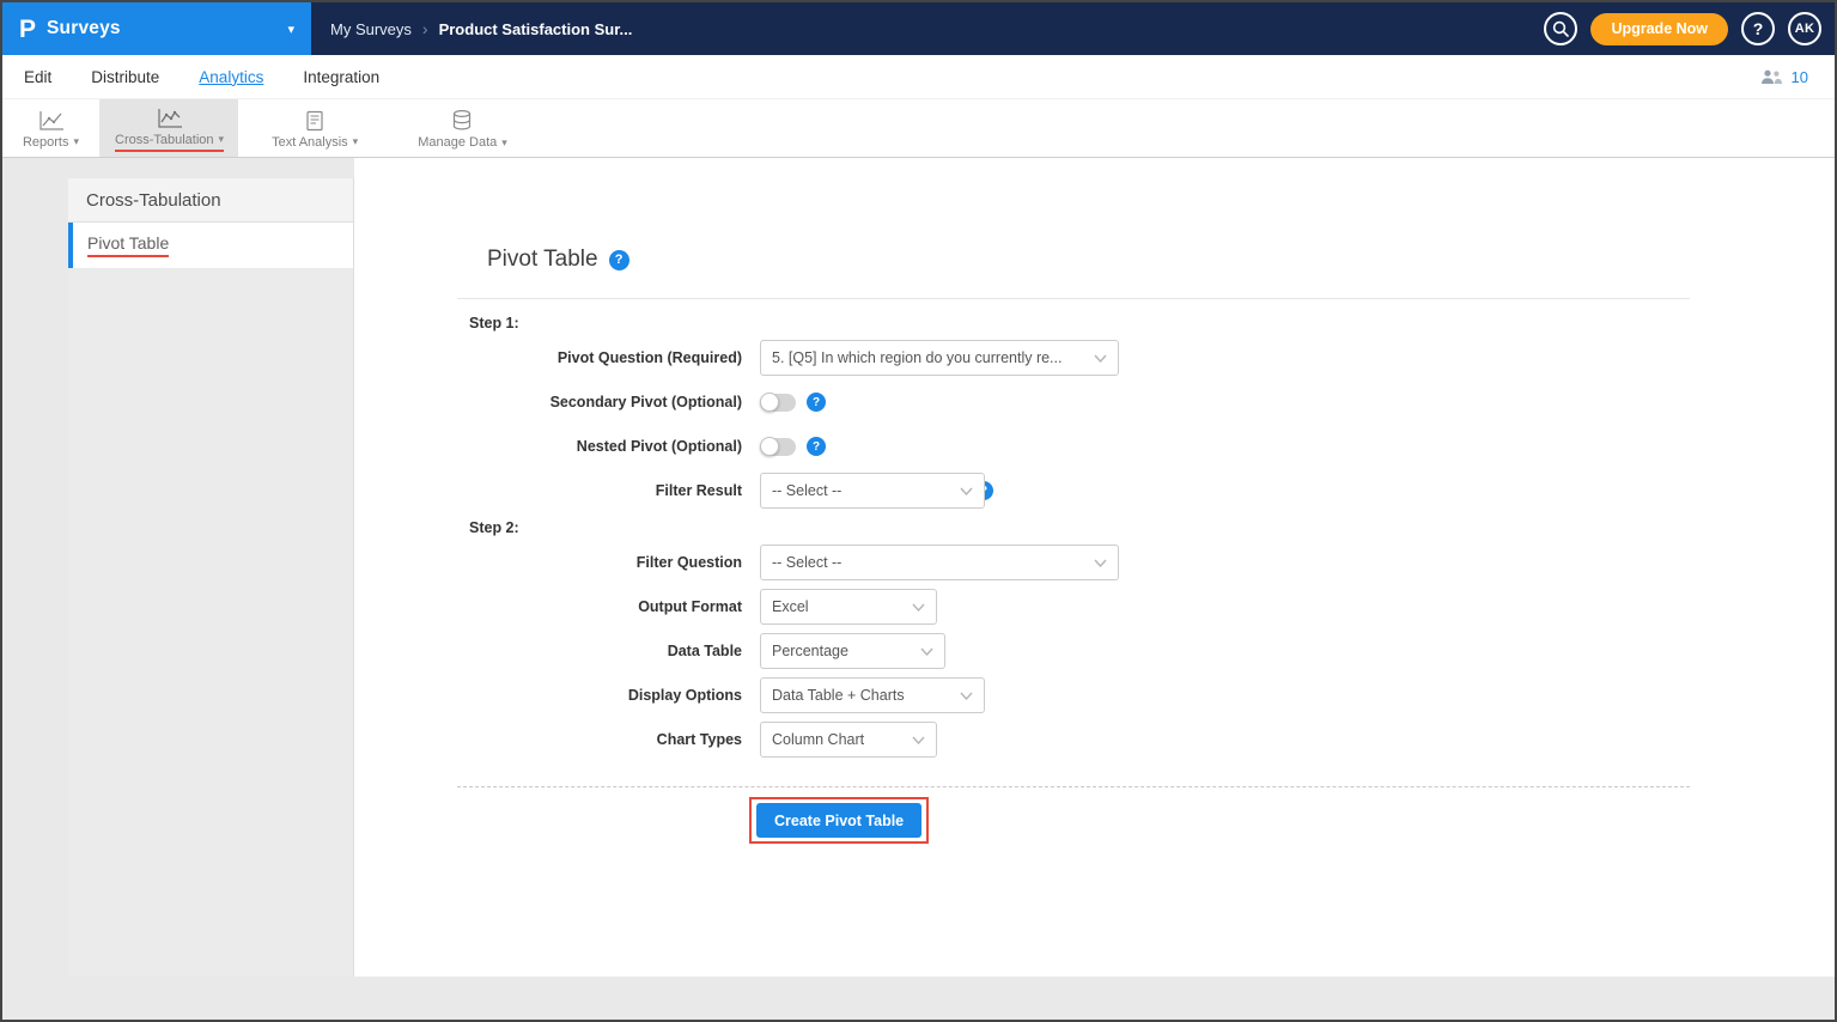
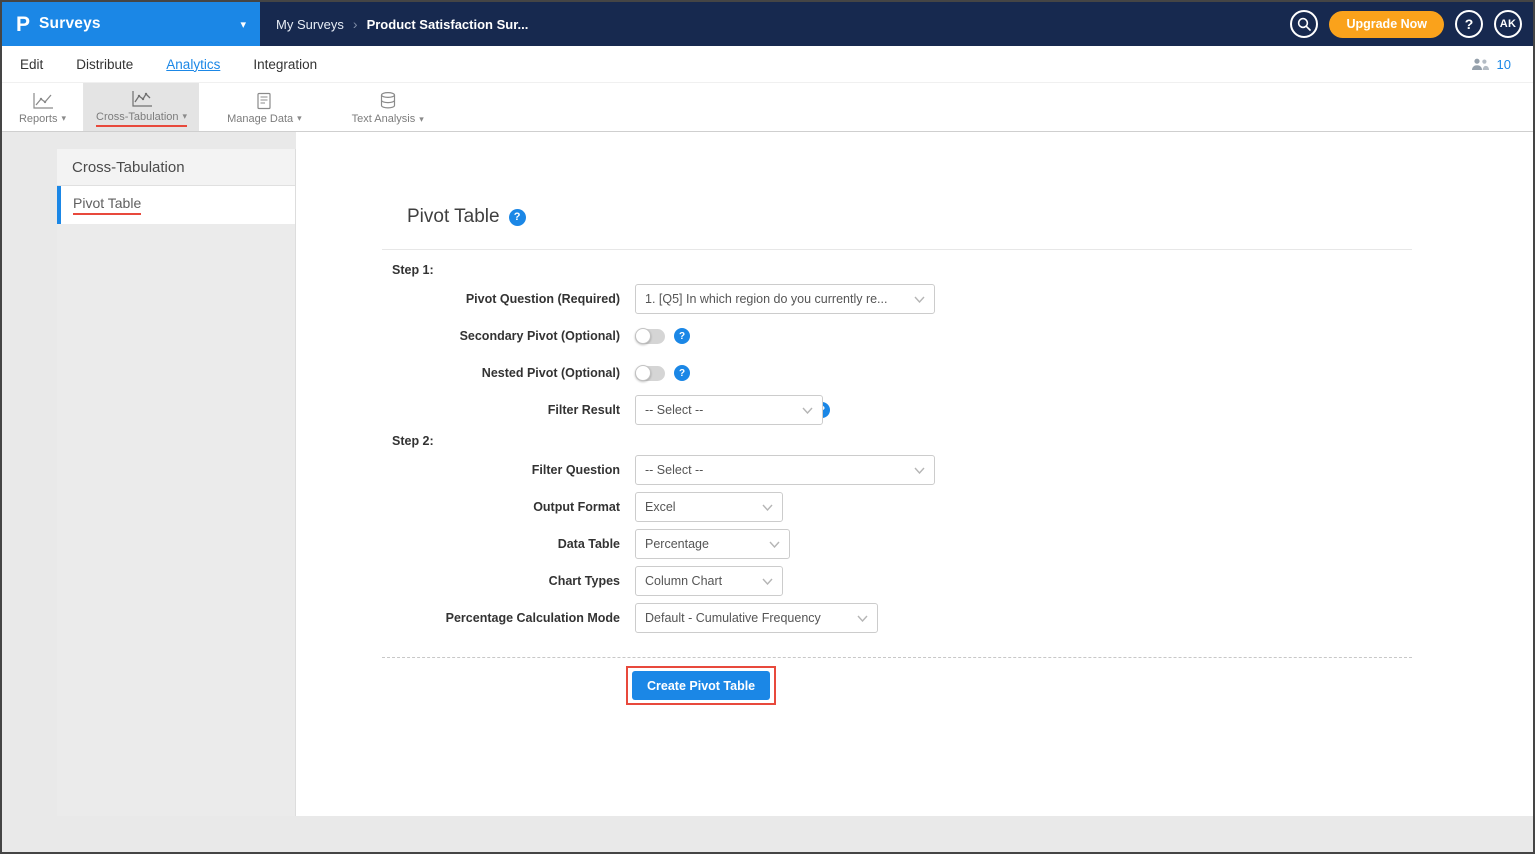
  P
  Surveys
  ▾
  My Surveys
  ›
  Product Satisfaction Sur...
  Upgrade Now
  ?
  AK
  Edit
  Distribute
  Analytics
  Integration
  10
  Reports
  ▾
  Cross-Tabulation
  ▾
- Text Analysis
+ Manage Data
  ▾
- Manage Data
+ Text Analysis
  ▾
  Cross-Tabulation
  Pivot Table
  Pivot Table
  ?
  Step 1:
  Pivot Question (Required)
- 5. [Q5] In which region do you currently re...
+ 1. [Q5] In which region do you currently re...
  Secondary Pivot (Optional)
  ?
  Nested Pivot (Optional)
  ?
  Filter Result
  -- Select --
  Step 2:
  Filter Question
  -- Select --
  Output Format
  Excel
  Data Table
  Percentage
- Display Options
- Data Table + Charts
  Chart Types
  Column Chart
+ Percentage Calculation Mode
+ Default - Cumulative Frequency
  Create Pivot Table
